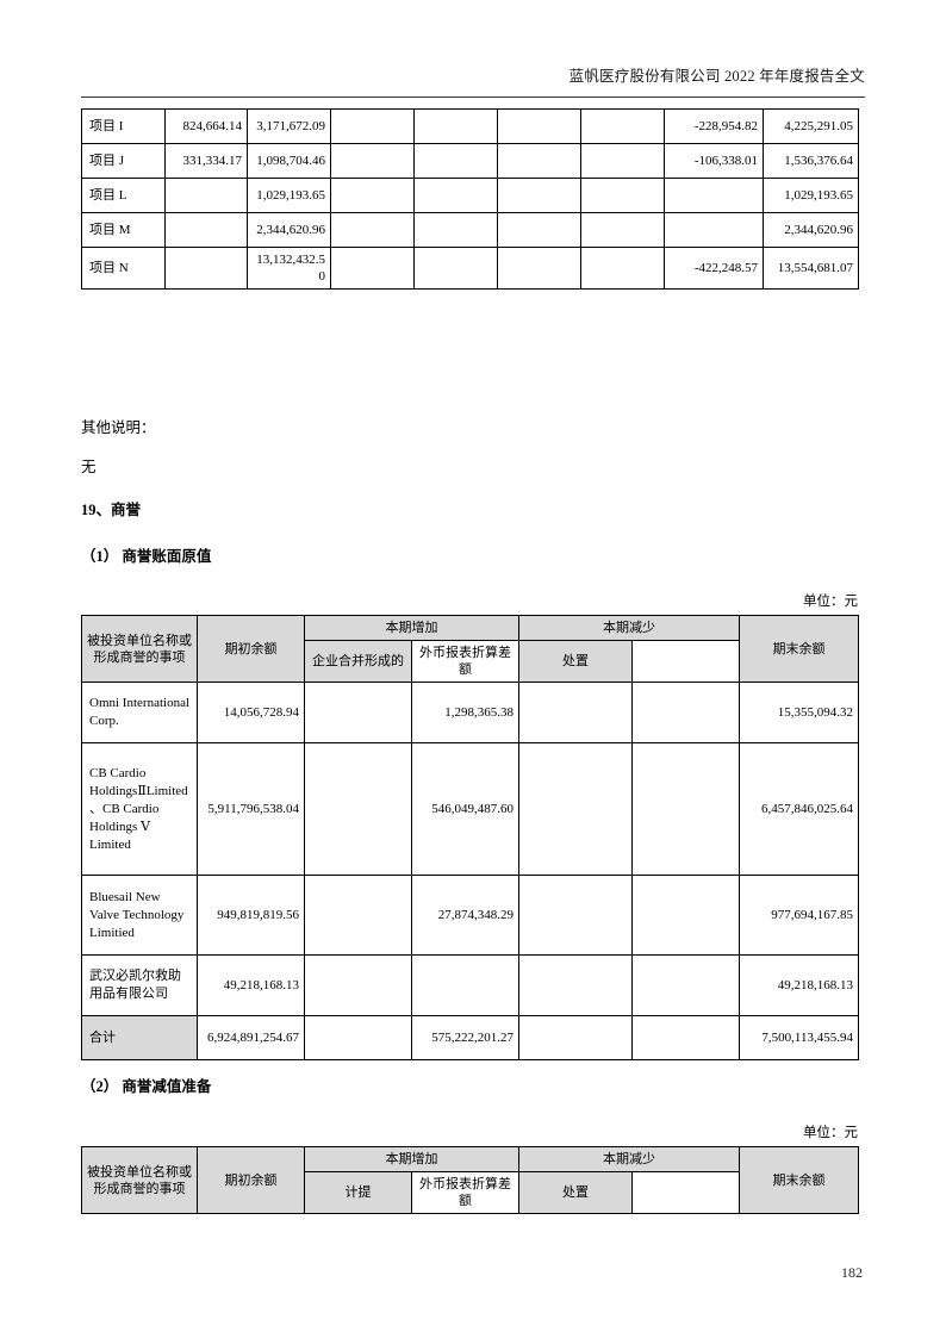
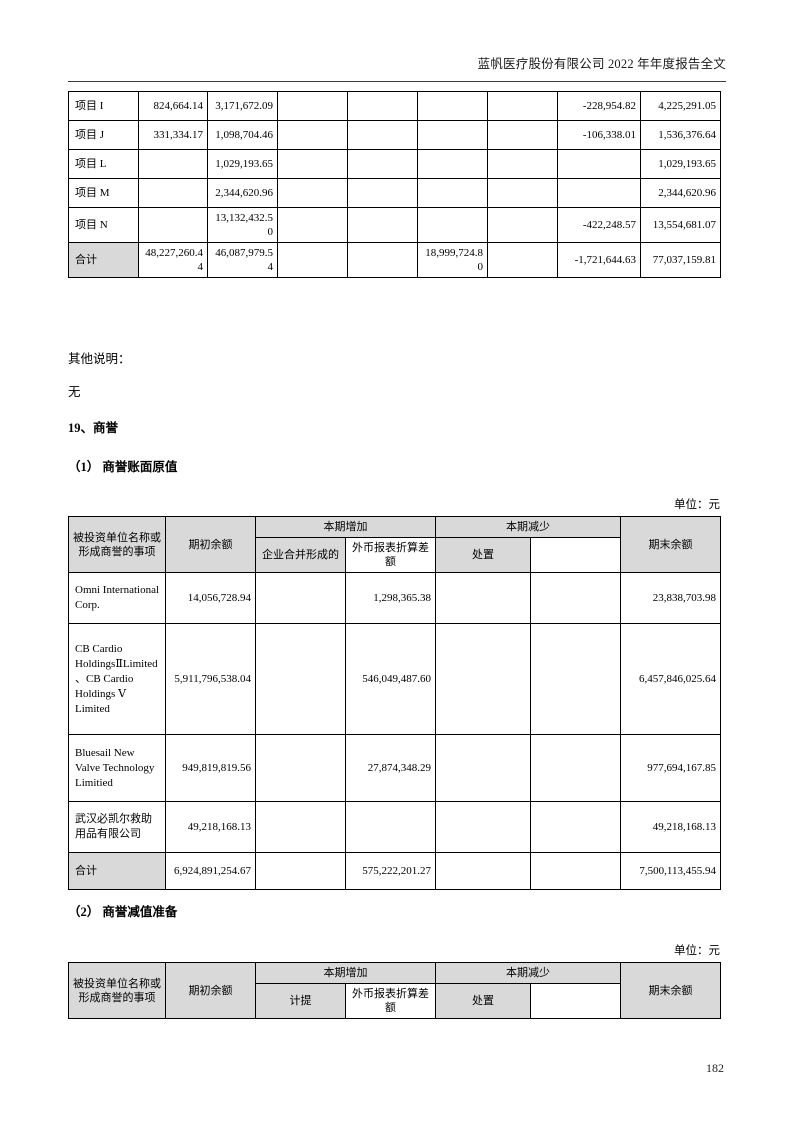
  蓝帆医疗股份有限公司 2022 年年度报告全文
  项目 I	824,664.14	3,171,672.09					-228,954.82	4,225,291.05
  项目 J	331,334.17	1,098,704.46					-106,338.01	1,536,376.64
  项目 L		1,029,193.65						1,029,193.65
  项目 M		2,344,620.96						2,344,620.96
  项目 N		13,132,432.50					-422,248.57	13,554,681.07
+ 合计	48,227,260.44	46,087,979.54			18,999,724.80		-1,721,644.63	77,037,159.81
  其他说明：
  无
  19、商誉
  （1） 商誉账面原值
  单位：元
  被投资单位名称或形成商誉的事项	期初余额	本期增加	本期减少	期末余额
  企业合并形成的	外币报表折算差额	处置
- Omni International Corp.	14,056,728.94		1,298,365.38			15,355,094.32
+ Omni International Corp.	14,056,728.94		1,298,365.38			23,838,703.98
  CB Cardio HoldingsⅡLimited、CB Cardio Holdings Ⅴ Limited	5,911,796,538.04		546,049,487.60			6,457,846,025.64
  Bluesail New Valve Technology Limitied	949,819,819.56		27,874,348.29			977,694,167.85
  武汉必凯尔救助用品有限公司	49,218,168.13					49,218,168.13
  合计	6,924,891,254.67		575,222,201.27			7,500,113,455.94
  （2） 商誉减值准备
  单位：元
  被投资单位名称或形成商誉的事项	期初余额	本期增加	本期减少	期末余额
  计提	外币报表折算差额	处置
  182
